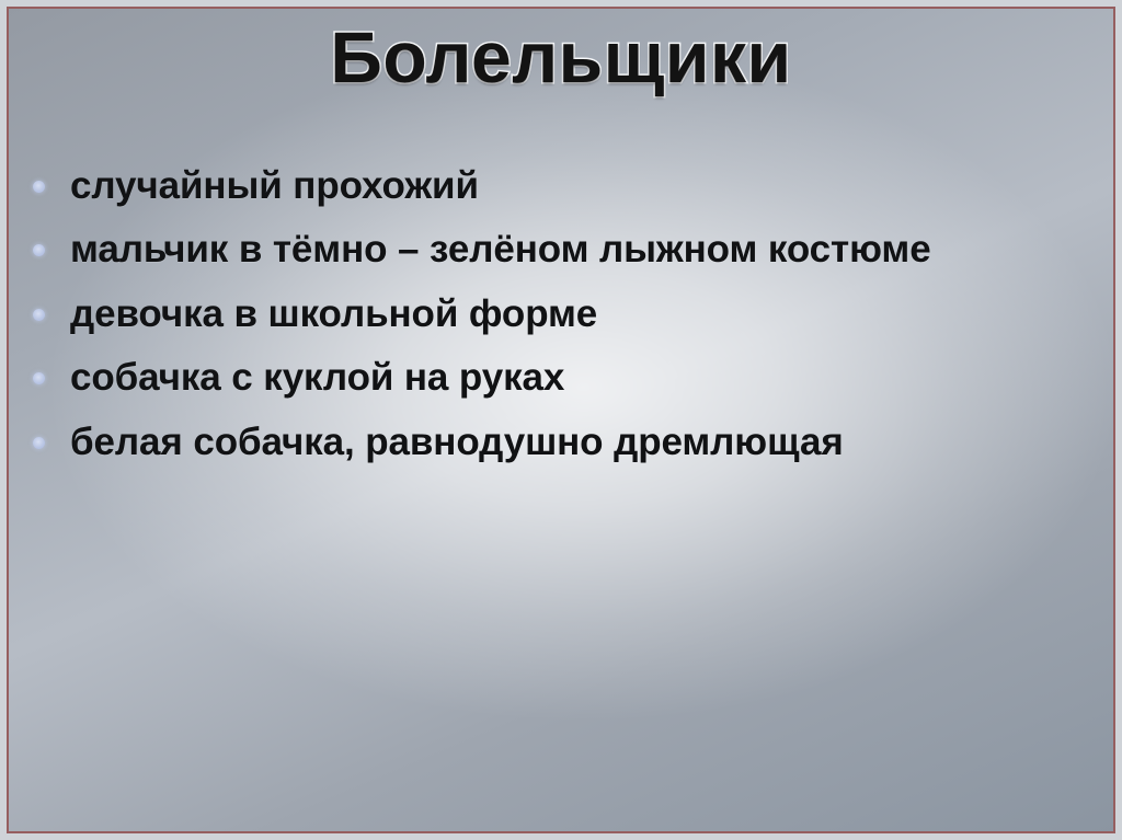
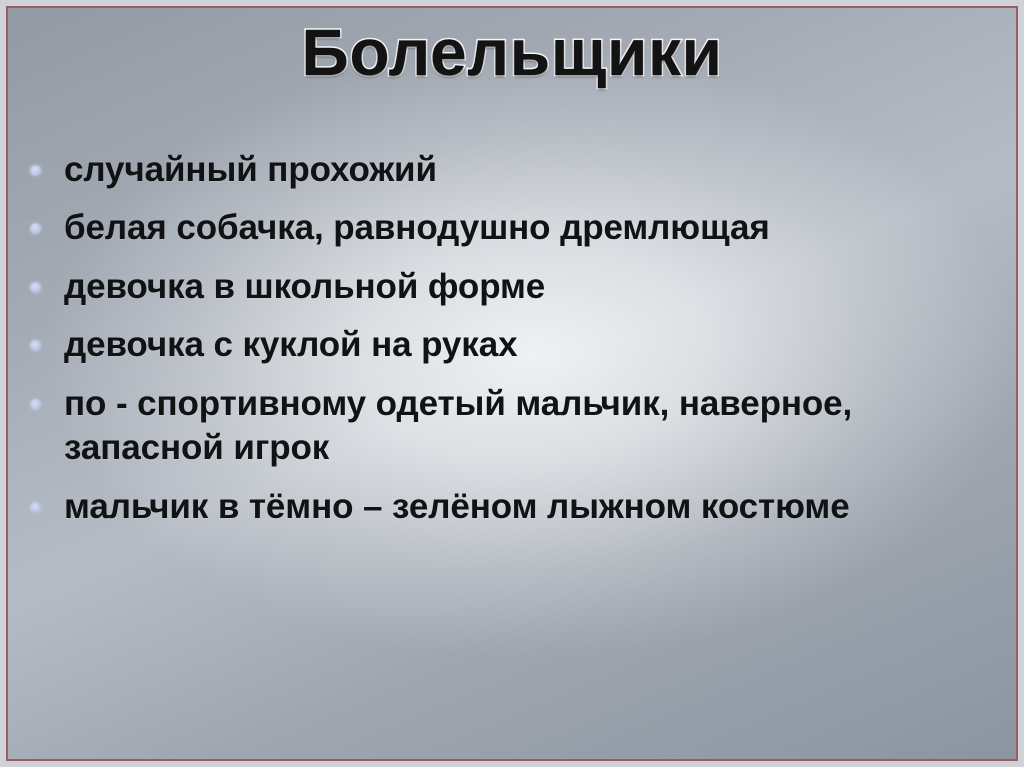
  Болельщики
  случайный прохожий
- мальчик в тёмно – зелёном лыжном костюме
+ белая собачка, равнодушно дремлющая
  девочка в школьной форме
- собачка с куклой на руках
+ девочка с куклой на руках
+ по - спортивному одетый мальчик, наверное, запасной игрок
- белая собачка, равнодушно дремлющая
+ мальчик в тёмно – зелёном лыжном костюме
